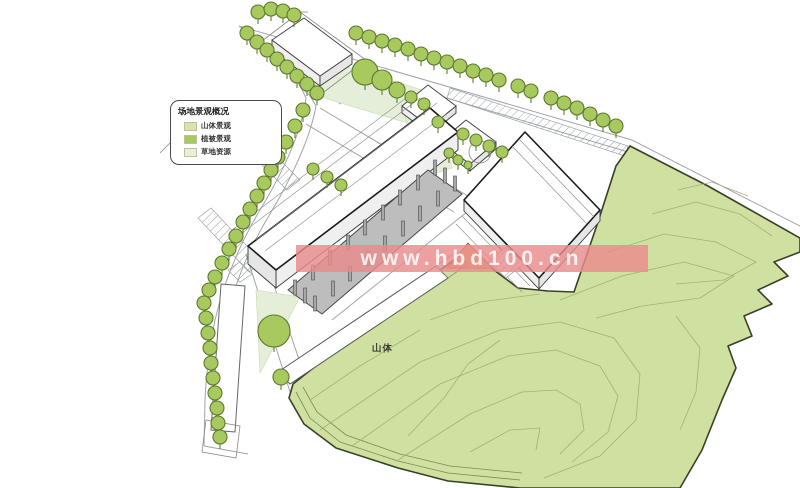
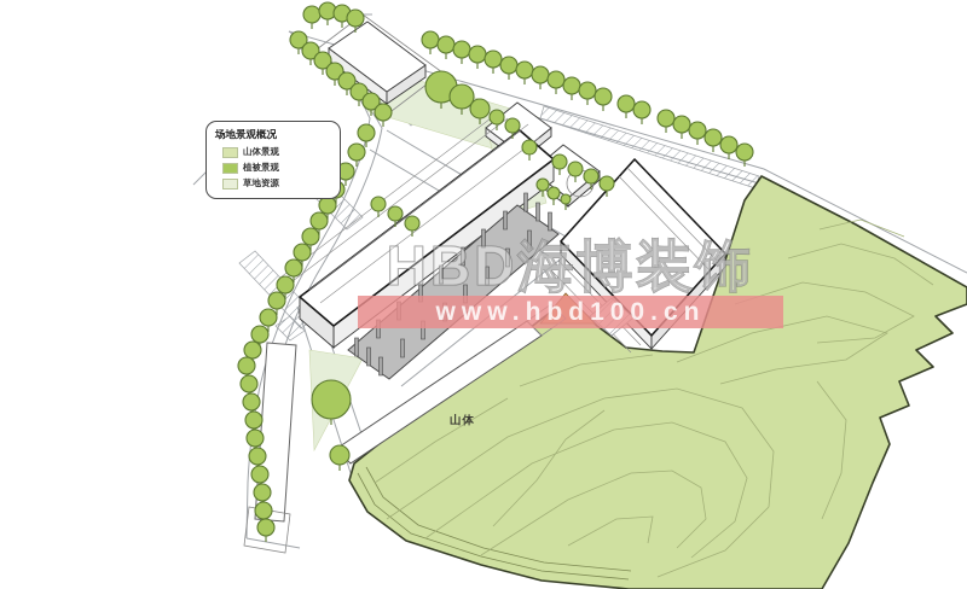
  山体
+ HBD海博装饰
  www.hbd100.cn
  场地景观概况
  山体景观
  植被景观
  草地资源
